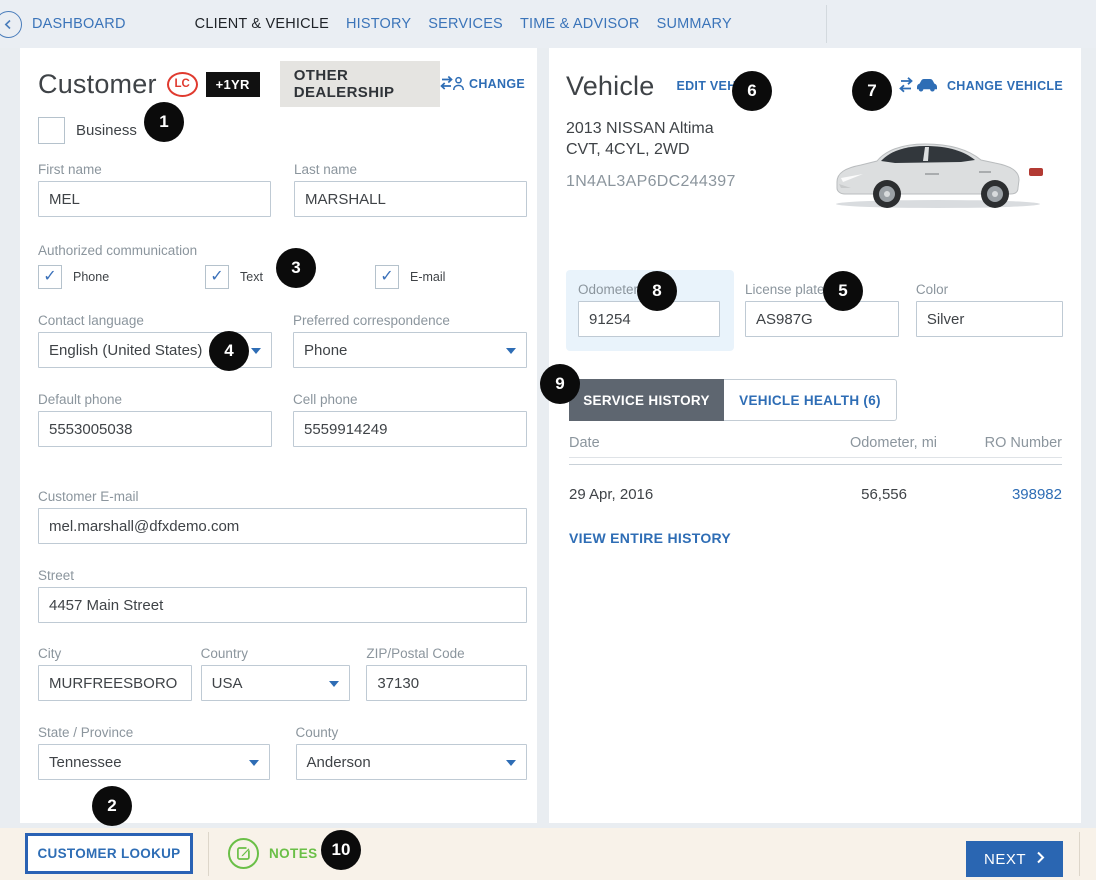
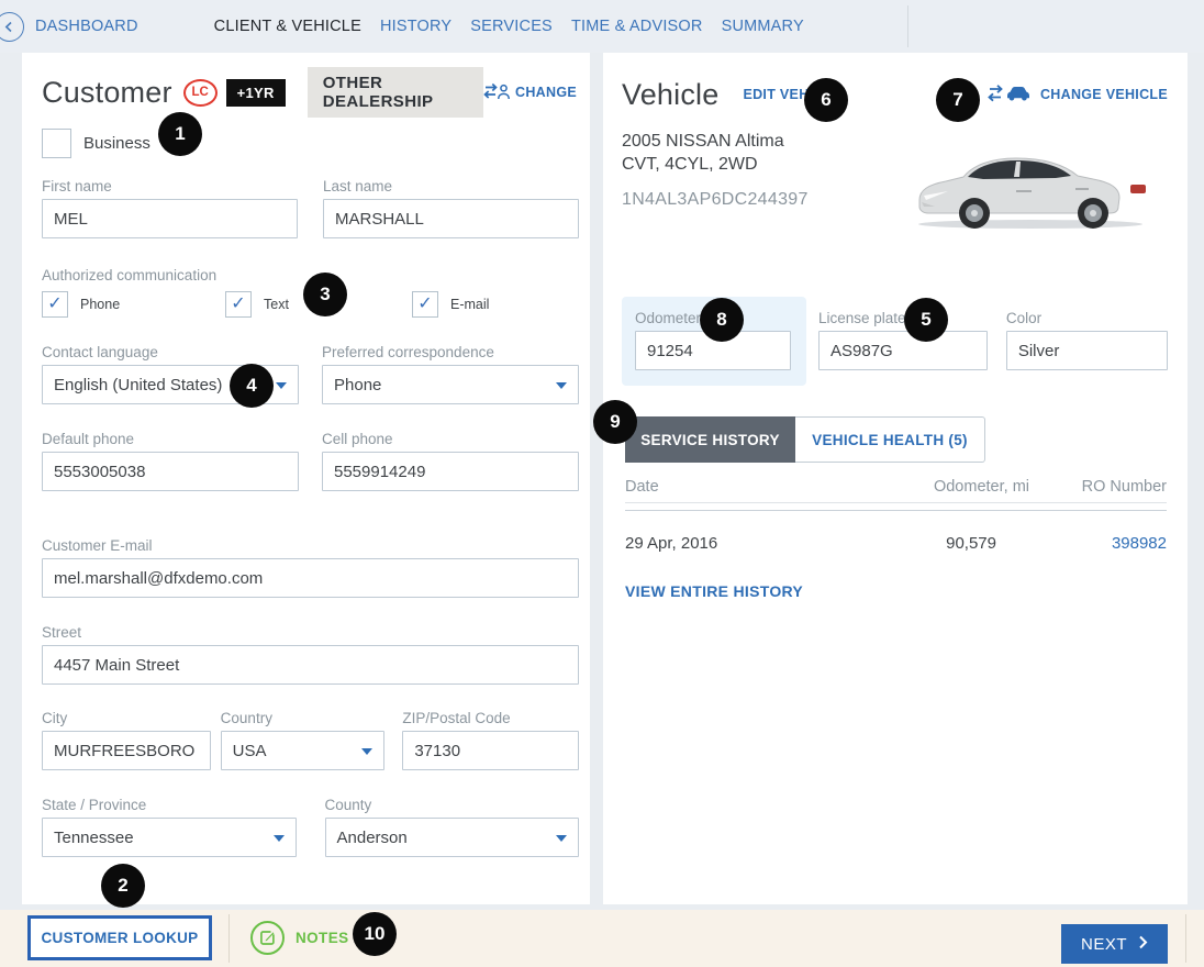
  DASHBOARD
  CLIENT & VEHICLE
  HISTORY
  SERVICES
  TIME & ADVISOR
  SUMMARY
  Customer
  LC
  +1YR
  OTHER DEALERSHIP
  CHANGE
  Business
  First name
  MEL
  Last name
  MARSHALL
  Authorized communication
  ✓
  Phone
  ✓
  Text
  ✓
  E-mail
  Contact language
  English (United States)
  Preferred correspondence
  Phone
  Default phone
  5553005038
  Cell phone
  5559914249
  Customer E-mail
  mel.marshall@dfxdemo.com
  Street
  4457 Main Street
  City
  MURFREESBORO
  Country
  USA
  ZIP/Postal Code
  37130
  State / Province
  Tennessee
  County
  Anderson
  Vehicle
  CHANGE VEHICLE
- 2013 NISSAN Altima
+ 2005 NISSAN Altima
  CVT, 4CYL, 2WD
  1N4AL3AP6DC244397
  Odometer
  91254
  License plate
  AS987G
  Color
  Silver
  SERVICE HISTORY
- VEHICLE HEALTH (6)
+ VEHICLE HEALTH (5)
  Date
  Odometer, mi
  RO Number
  29 Apr, 2016
- 56,556
+ 90,579
  398982
  VIEW ENTIRE HISTORY
  CUSTOMER LOOKUP
  NOTES
  NEXT
  1
  2
  3
  4
  5
  6
  7
  8
  9
  10
